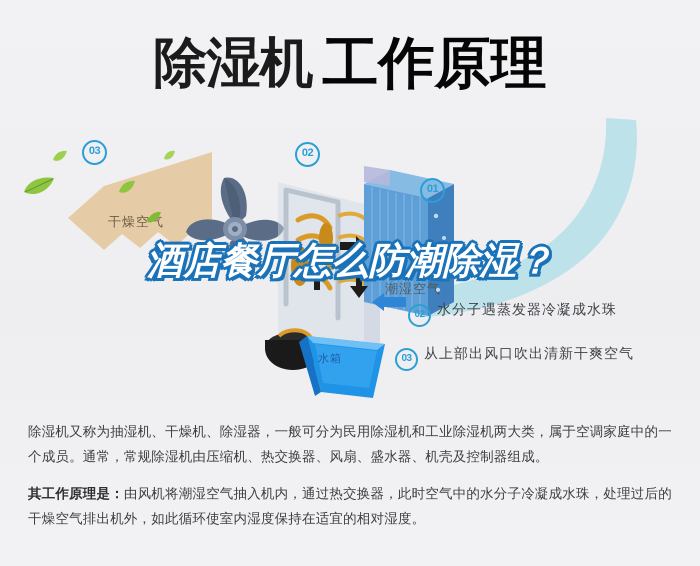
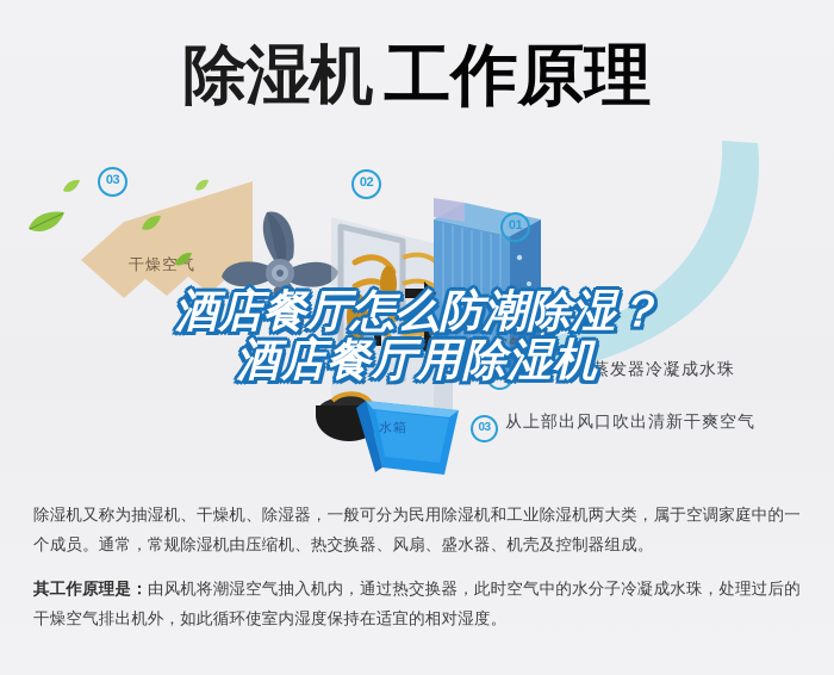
  除湿机
  工作原理
  干燥空气
  03
  水箱
  02
  01
  潮湿空气
  02水分子遇蒸发器冷凝成水珠
  03从上部出风口吹出清新干爽空气
  酒店餐厅怎么防潮除湿？
+ 酒店餐厅用除湿机
  除湿机又称为抽湿机、干燥机、除湿器，一般可分为民用除湿机和工业除湿机两大类，属于空调家庭中的一个成员。通常，常规除湿机由压缩机、热交换器、风扇、盛水器、机壳及控制器组成。
  其工作原理是：由风机将潮湿空气抽入机内，通过热交换器，此时空气中的水分子冷凝成水珠，处理过后的干燥空气排出机外，如此循环使室内湿度保持在适宜的相对湿度。
